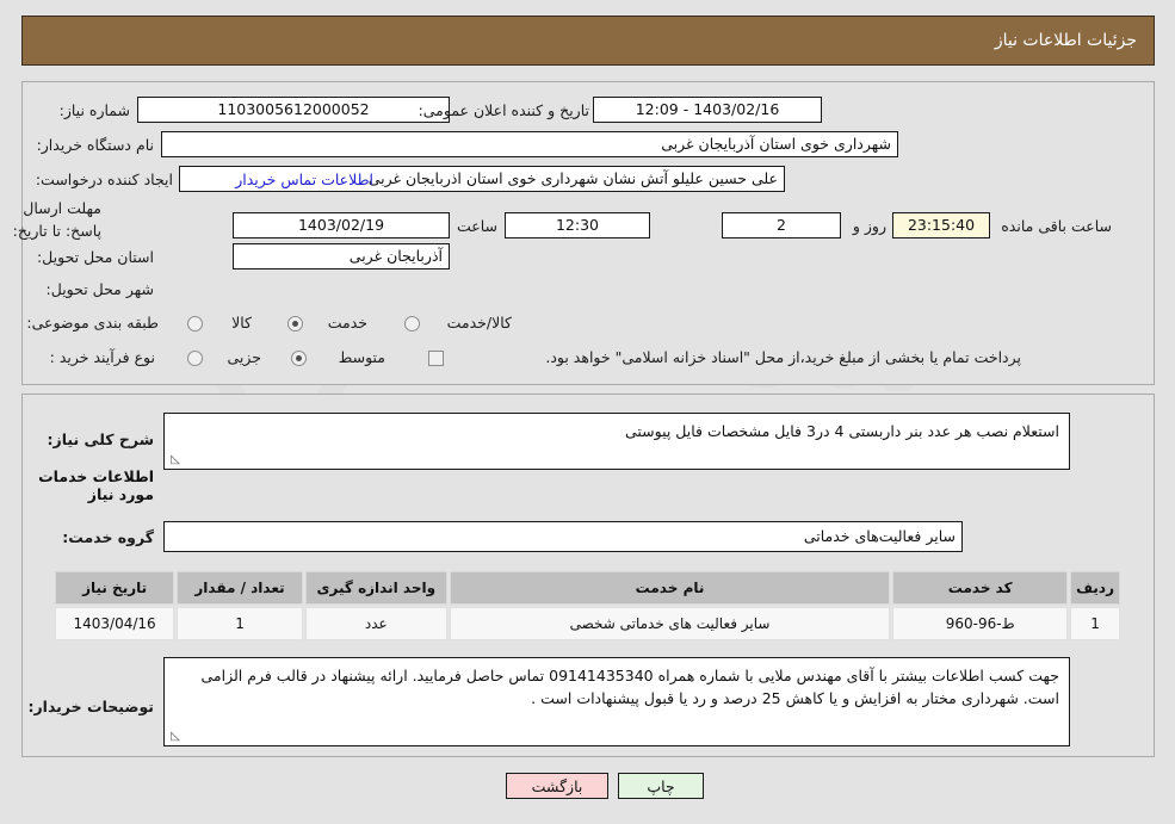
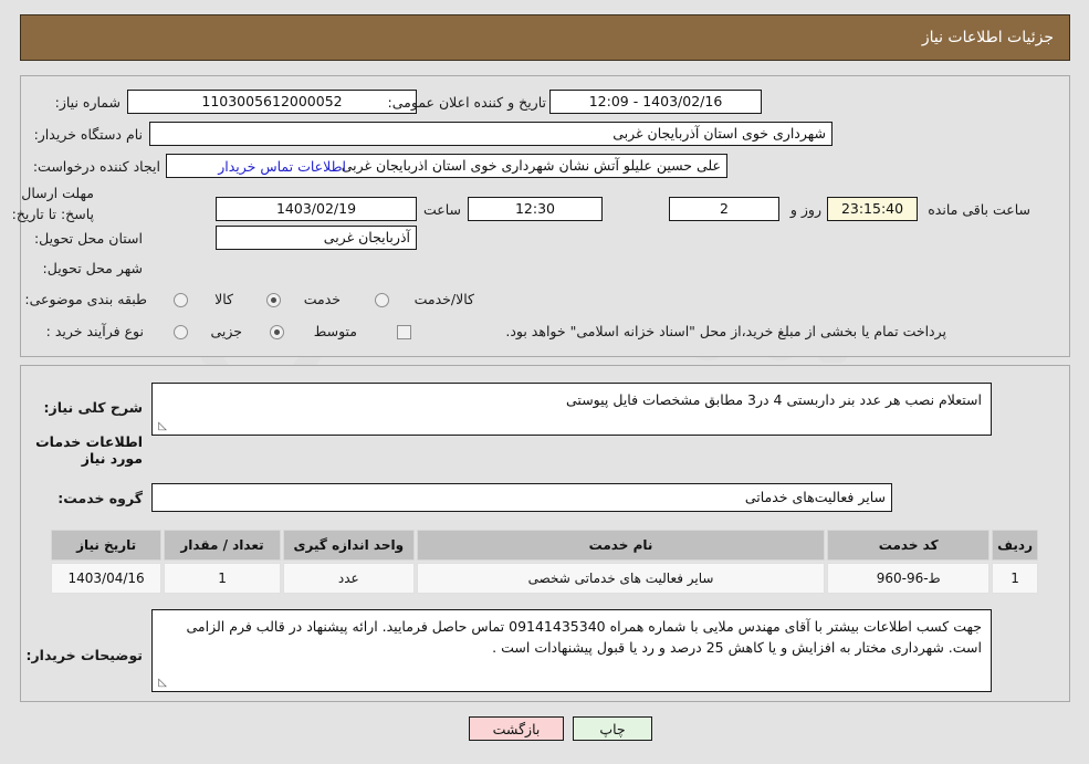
  جزئیات اطلاعات نیاز
  شماره نیاز:
  1103005612000052
  تاریخ و کننده اعلان عمومی:
  1403/02/16 - 12:09
  نام دستگاه خریدار:
  شهرداری خوی استان آذربایجان غربی
  ایجاد کننده درخواست:
  علی حسین علیلو آتش نشان شهرداری خوی استان اذربایجان غربی
  اطلاعات تماس خریدار
  مهلت ارسال پاسخ: تا تاریخ:
  1403/02/19
  ساعت
  12:30
  2
  روز و
  23:15:40
  ساعت باقی مانده
  استان محل تحویل:
  آذربایجان غربی
  شهر محل تحویل:
  طبقه بندی موضوعی:
  کالا
  خدمت
  کالا/خدمت
  نوع فرآیند خرید :
  جزیی
  متوسط
  پرداخت تمام یا بخشی از مبلغ خرید،از محل "اسناد خزانه اسلامی" خواهد بود.
  شرح کلی نیاز:
- استعلام نصب هر عدد بنر داربستی 4 در3 فایل مشخصات فایل پیوستی
+ استعلام نصب هر عدد بنر داربستی 4 در3 مطابق مشخصات فایل پیوستی
  ◺
  اطلاعات خدمات مورد نیاز
  گروه خدمت:
  سایر فعالیت‌های خدماتی
  ردیف	کد خدمت	نام خدمت	واحد اندازه گیری	تعداد / مقدار	تاریخ نیاز
  1	ط-96-960	سایر فعالیت های خدماتی شخصی	عدد	1	1403/04/16
  توضیحات خریدار:
  جهت کسب اطلاعات بیشتر با آقای مهندس ملایی با شماره همراه 09141435340 تماس حاصل فرمایید. ارائه پیشنهاد در قالب فرم الزامی است. شهرداری مختار به افزایش و یا کاهش 25 درصد و رد یا قبول پیشنهادات است .
  ◺
  بازگشت
  چاپ
